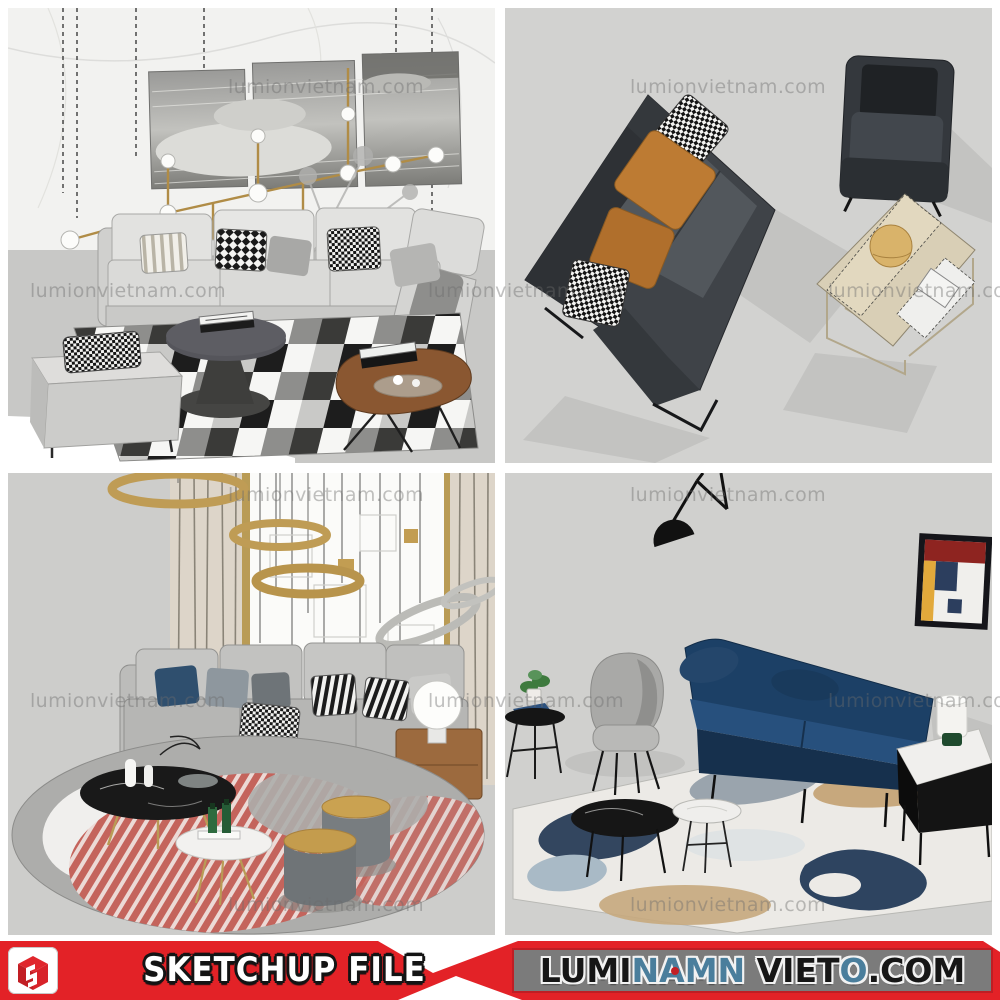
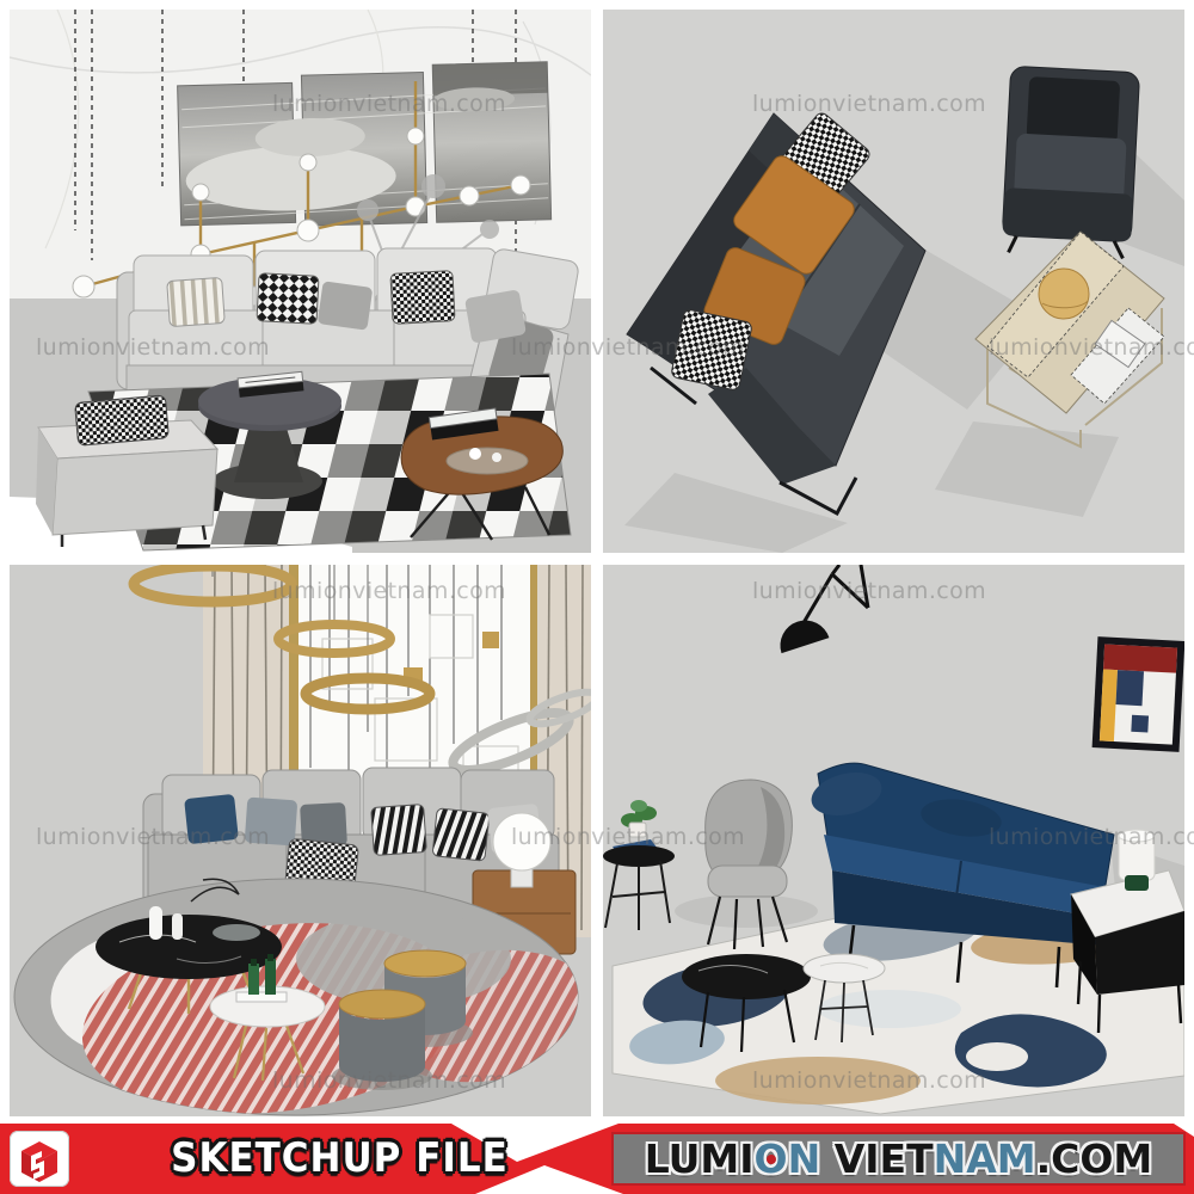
  lumionvietnam.com
  lumionvietnam.com
  lumionvietnam.com
  lumionvietnam.com
  lumionvietnam.co
  lumionvietnam.com
  lumionvietnam.com
  lumionvietnam.com
  lumionvietnam.com
  lumionvietnam.co
  lumionvietnam.com
  lumionvietnam.com
  SKETCHUP FILE
  LUMI
- NAM
+ O
  N
  VIET
- O
+ NAM
  .COM
